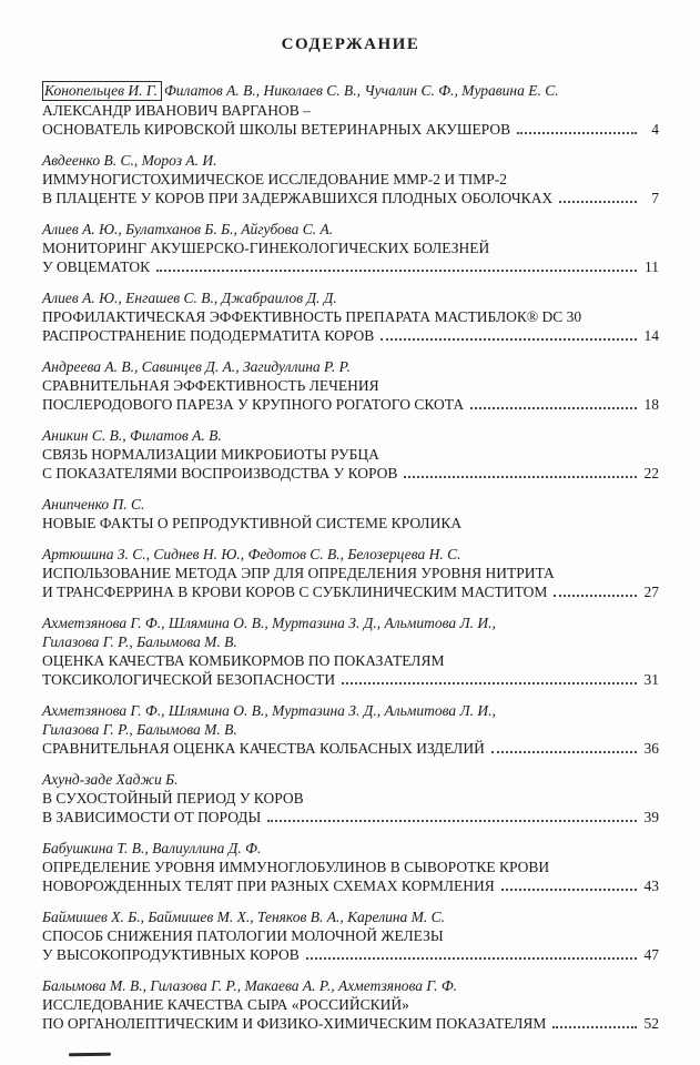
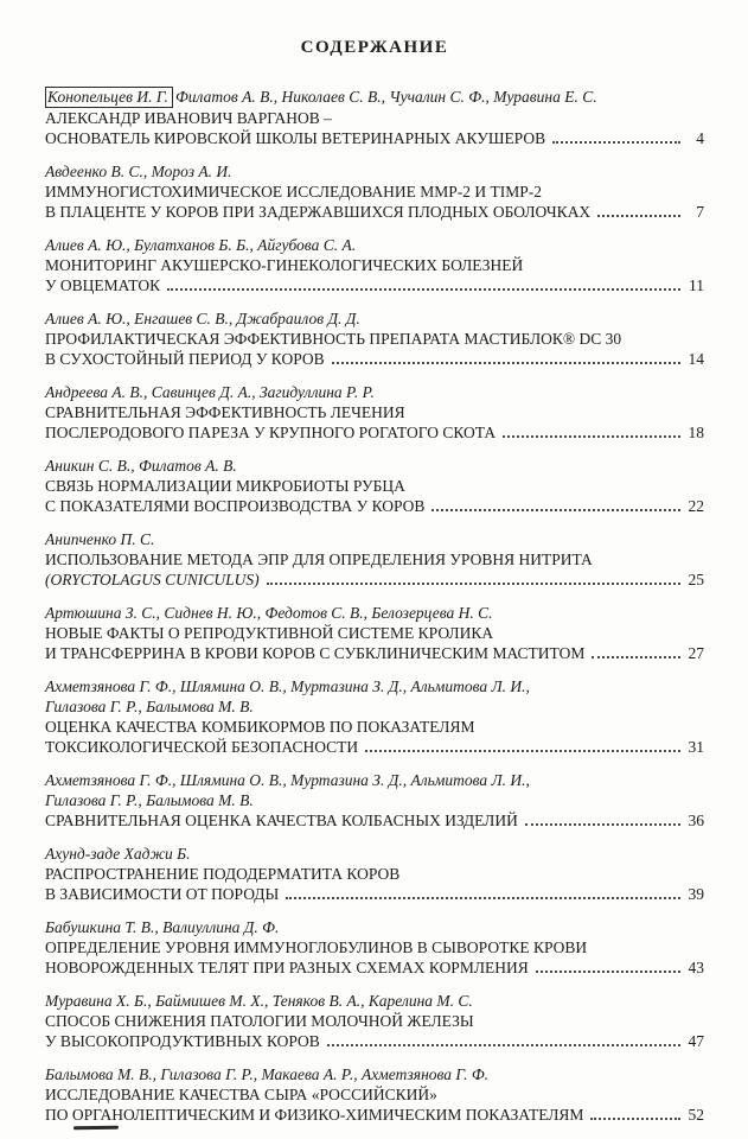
  СОДЕРЖАНИЕ
  Конопельцев И. Г. Филатов А. В., Николаев С. В., Чучалин С. Ф., Муравина Е. С.
  АЛЕКСАНДР ИВАНОВИЧ ВАРГАНОВ –
  ОСНОВАТЕЛЬ КИРОВСКОЙ ШКОЛЫ ВЕТЕРИНАРНЫХ АКУШЕРОВ
  4
  Авдеенко В. С., Мороз А. И.
  ИММУНОГИСТОХИМИЧЕСКОЕ ИССЛЕДОВАНИЕ ММР-2 И TIMP-2
  В ПЛАЦЕНТЕ У КОРОВ ПРИ ЗАДЕРЖАВШИХСЯ ПЛОДНЫХ ОБОЛОЧКАХ
  7
  Алиев А. Ю., Булатханов Б. Б., Айгубова С. А.
  МОНИТОРИНГ АКУШЕРСКО-ГИНЕКОЛОГИЧЕСКИХ БОЛЕЗНЕЙ
  У ОВЦЕМАТОК
  11
  Алиев А. Ю., Енгашев С. В., Джабраилов Д. Д.
  ПРОФИЛАКТИЧЕСКАЯ ЭФФЕКТИВНОСТЬ ПРЕПАРАТА МАСТИБЛОК® DC 30
- РАСПРОСТРАНЕНИЕ ПОДОДЕРМАТИТА КОРОВ
+ В СУХОСТОЙНЫЙ ПЕРИОД У КОРОВ
  14
  Андреева А. В., Савинцев Д. А., Загидуллина Р. Р.
  СРАВНИТЕЛЬНАЯ ЭФФЕКТИВНОСТЬ ЛЕЧЕНИЯ
  ПОСЛЕРОДОВОГО ПАРЕЗА У КРУПНОГО РОГАТОГО СКОТА
  18
  Аникин С. В., Филатов А. В.
  СВЯЗЬ НОРМАЛИЗАЦИИ МИКРОБИОТЫ РУБЦА
  С ПОКАЗАТЕЛЯМИ ВОСПРОИЗВОДСТВА У КОРОВ
  22
  Анипченко П. С.
- НОВЫЕ ФАКТЫ О РЕПРОДУКТИВНОЙ СИСТЕМЕ КРОЛИКА
+ ИСПОЛЬЗОВАНИЕ МЕТОДА ЭПР ДЛЯ ОПРЕДЕЛЕНИЯ УРОВНЯ НИТРИТА
+ (ORYCTOLAGUS CUNICULUS)
+ 25
  Артюшина З. С., Сиднев Н. Ю., Федотов С. В., Белозерцева Н. С.
- ИСПОЛЬЗОВАНИЕ МЕТОДА ЭПР ДЛЯ ОПРЕДЕЛЕНИЯ УРОВНЯ НИТРИТА
+ НОВЫЕ ФАКТЫ О РЕПРОДУКТИВНОЙ СИСТЕМЕ КРОЛИКА
  И ТРАНСФЕРРИНА В КРОВИ КОРОВ С СУБКЛИНИЧЕСКИМ МАСТИТОМ
  27
  Ахметзянова Г. Ф., Шлямина О. В., Муртазина З. Д., Альмитова Л. И.,
  Гилазова Г. Р., Балымова М. В.
  ОЦЕНКА КАЧЕСТВА КОМБИКОРМОВ ПО ПОКАЗАТЕЛЯМ
  ТОКСИКОЛОГИЧЕСКОЙ БЕЗОПАСНОСТИ
  31
  Ахметзянова Г. Ф., Шлямина О. В., Муртазина З. Д., Альмитова Л. И.,
  Гилазова Г. Р., Балымова М. В.
  СРАВНИТЕЛЬНАЯ ОЦЕНКА КАЧЕСТВА КОЛБАСНЫХ ИЗДЕЛИЙ
  36
  Ахунд-заде Хаджи Б.
- В СУХОСТОЙНЫЙ ПЕРИОД У КОРОВ
+ РАСПРОСТРАНЕНИЕ ПОДОДЕРМАТИТА КОРОВ
  В ЗАВИСИМОСТИ ОТ ПОРОДЫ
  39
  Бабушкина Т. В., Валиуллина Д. Ф.
  ОПРЕДЕЛЕНИЕ УРОВНЯ ИММУНОГЛОБУЛИНОВ В СЫВОРОТКЕ КРОВИ
  НОВОРОЖДЕННЫХ ТЕЛЯТ ПРИ РАЗНЫХ СХЕМАХ КОРМЛЕНИЯ
  43
- Баймишев Х. Б., Баймишев М. Х., Теняков В. А., Карелина М. С.
+ Муравина Х. Б., Баймишев М. Х., Теняков В. А., Карелина М. С.
  СПОСОБ СНИЖЕНИЯ ПАТОЛОГИИ МОЛОЧНОЙ ЖЕЛЕЗЫ
  У ВЫСОКОПРОДУКТИВНЫХ КОРОВ
  47
  Балымова М. В., Гилазова Г. Р., Макаева А. Р., Ахметзянова Г. Ф.
  ИССЛЕДОВАНИЕ КАЧЕСТВА СЫРА «РОССИЙСКИЙ»
  ПО ОРГАНОЛЕПТИЧЕСКИМ И ФИЗИКО-ХИМИЧЕСКИМ ПОКАЗАТЕЛЯМ
  52
